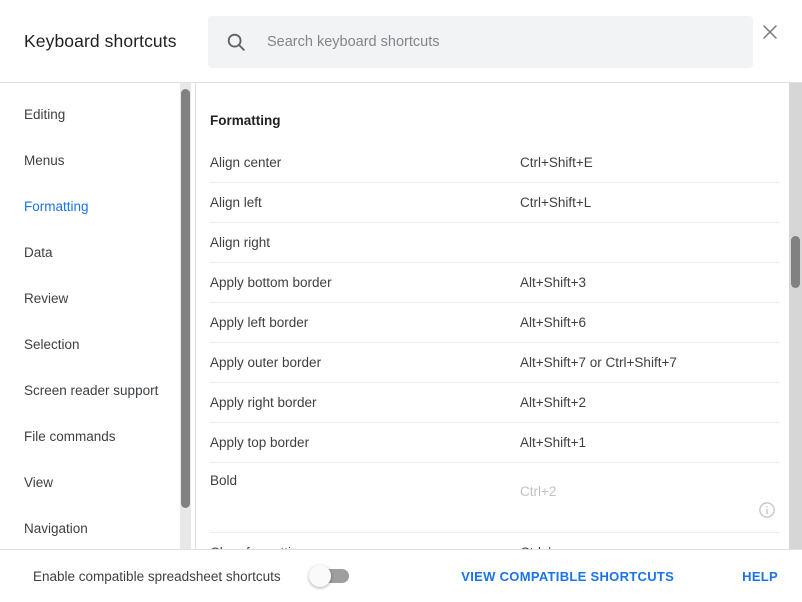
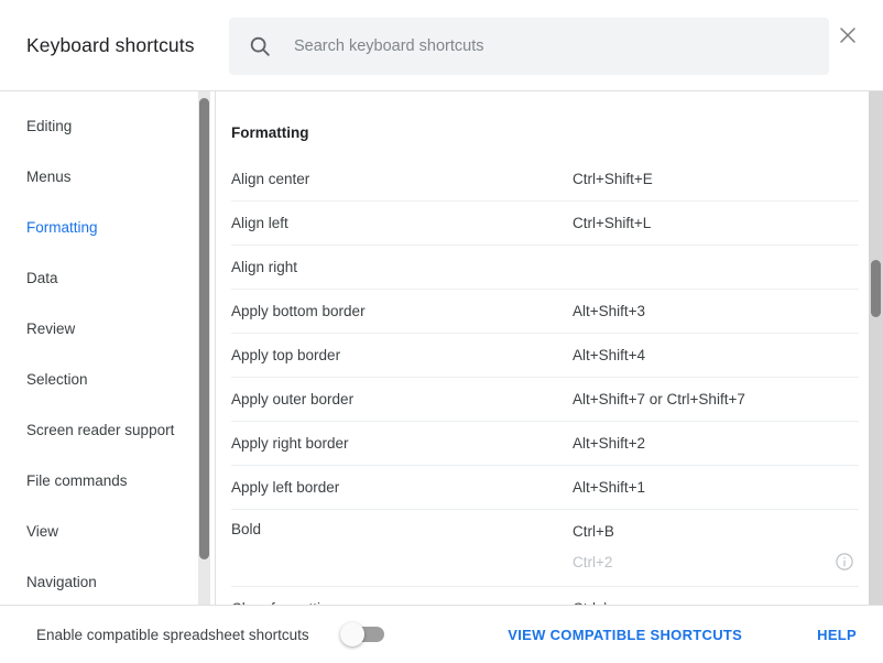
  Keyboard shortcuts
  Search keyboard shortcuts
  Editing
  Menus
  Formatting
  Data
  Review
  Selection
  Screen reader support
  File commands
  View
  Navigation
  Formatting
  Align center
  Ctrl+Shift+E
  Align left
  Ctrl+Shift+L
  Align right
  Apply bottom border
  Alt+Shift+3
- Apply left border
+ Apply top border
- Alt+Shift+6
+ Alt+Shift+4
  Apply outer border
  Alt+Shift+7 or Ctrl+Shift+7
  Apply right border
  Alt+Shift+2
- Apply top border
+ Apply left border
  Alt+Shift+1
  Bold
+ Ctrl+B
  Ctrl+2
  Enable compatible spreadsheet shortcuts
  VIEW COMPATIBLE SHORTCUTS
  HELP
